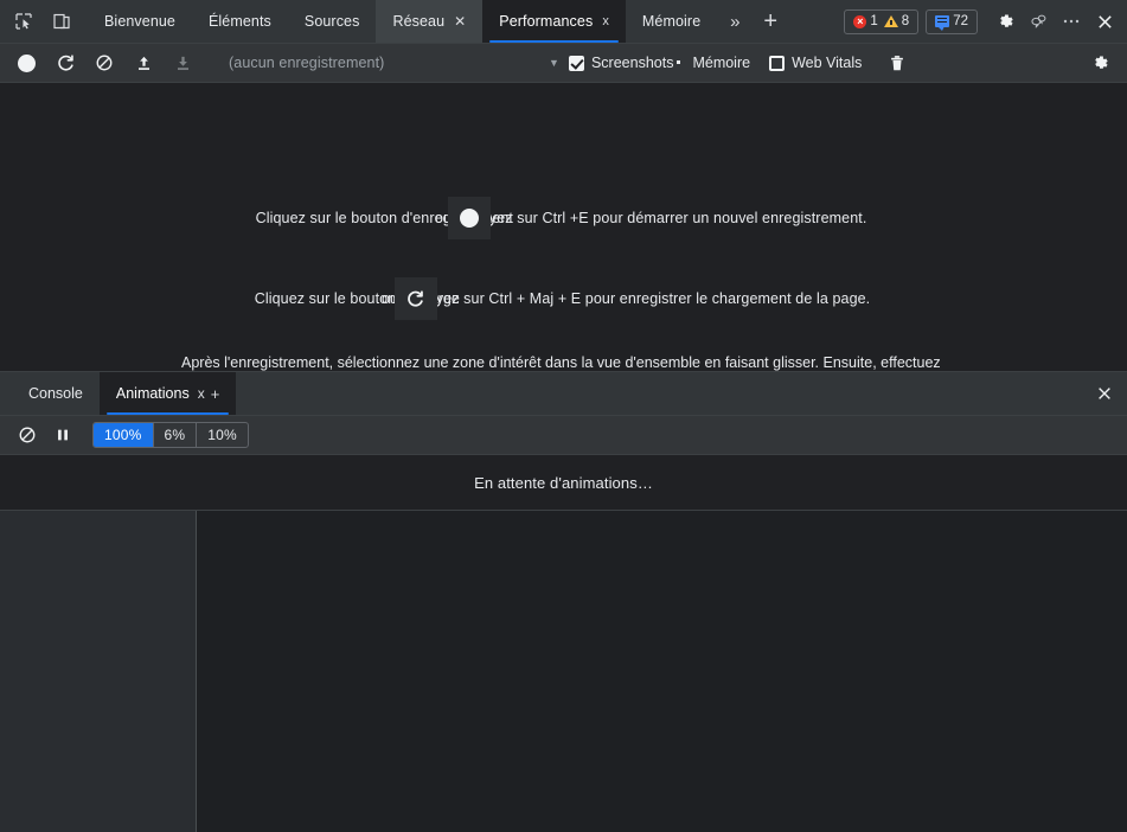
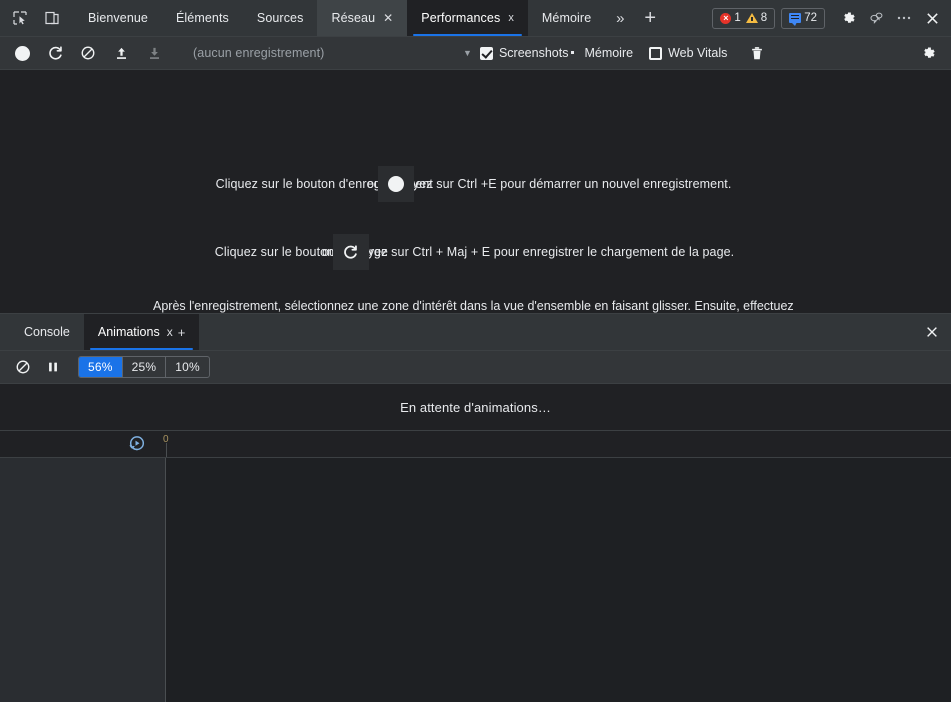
  Bienvenue
  Éléments
  Sources
  Réseau
  ✕
  Performances
  x
  Mémoire
  »
  +
  ×
  1
  8
  72
  (aucun enregistrement)
  ▼
  Screenshots
  Mémoire
  Web Vitals
  Cliquez sur le bouton d'enreent
  oyez sur Ctrl +E pour démarrer un nouvel enregistrement.
  Cliquez sur le boutonrge
  oyez sur Ctrl + Maj + E pour enregistrer le chargement de la page.
  Console
  Animations
  x
  +
- 100%
+ 56%
- 6%
+ 25%
  10%
  En attente d'animations…
+ 0
